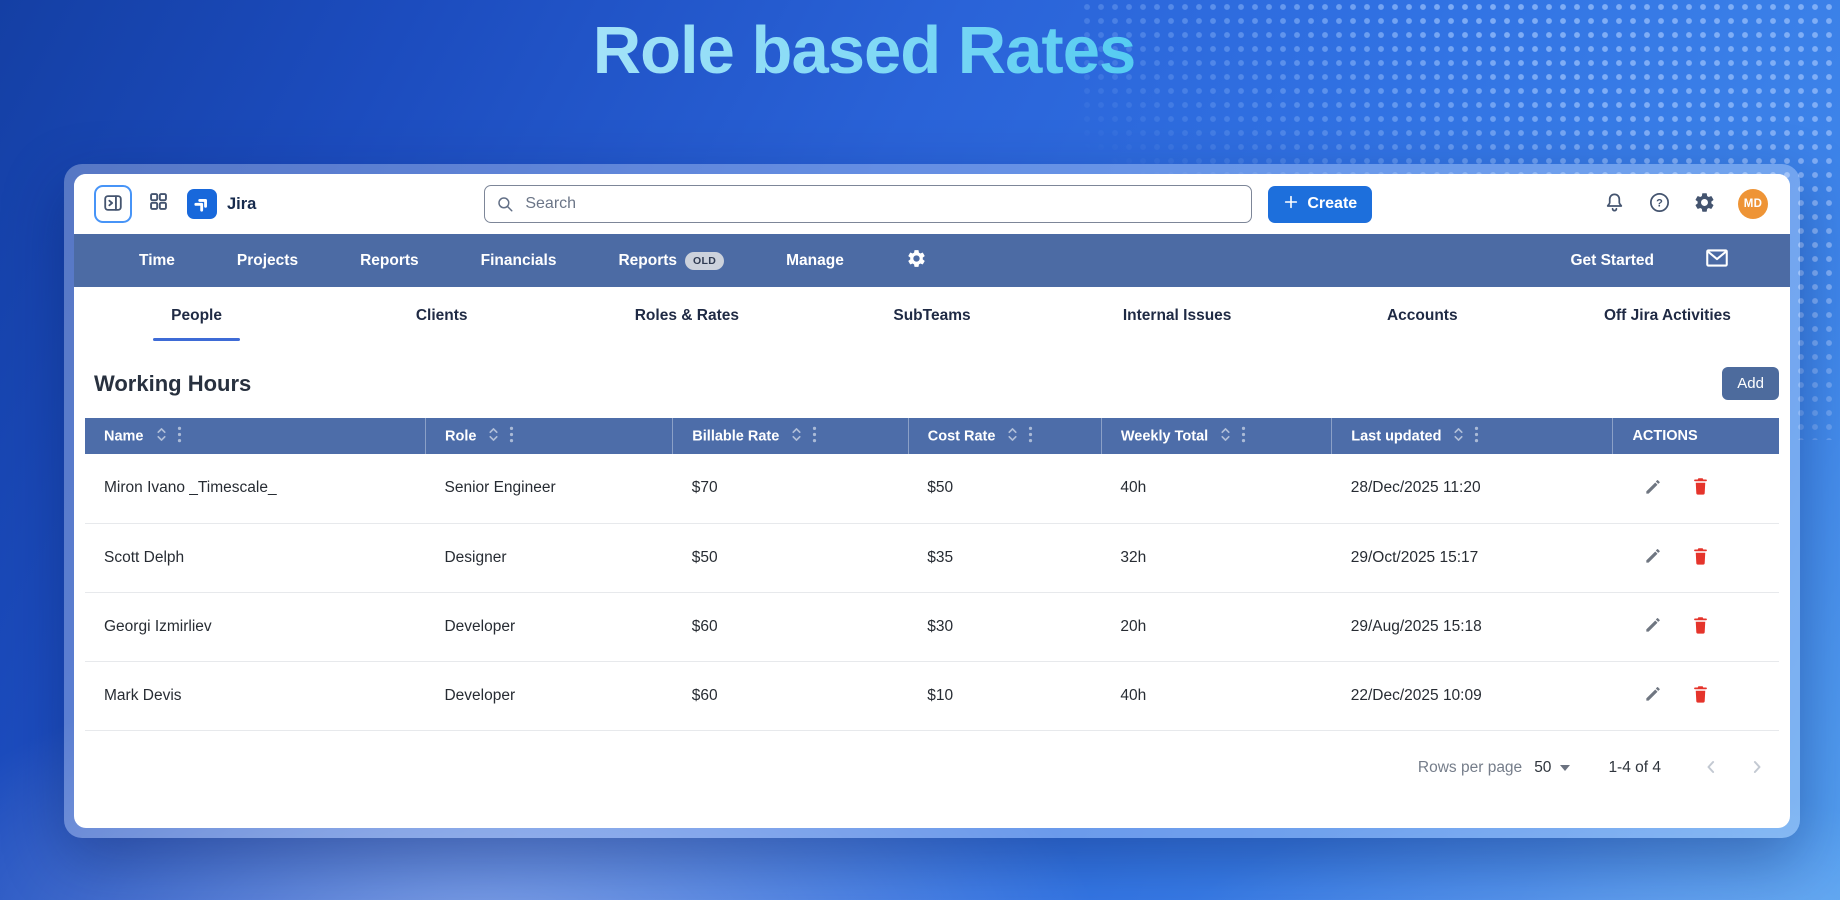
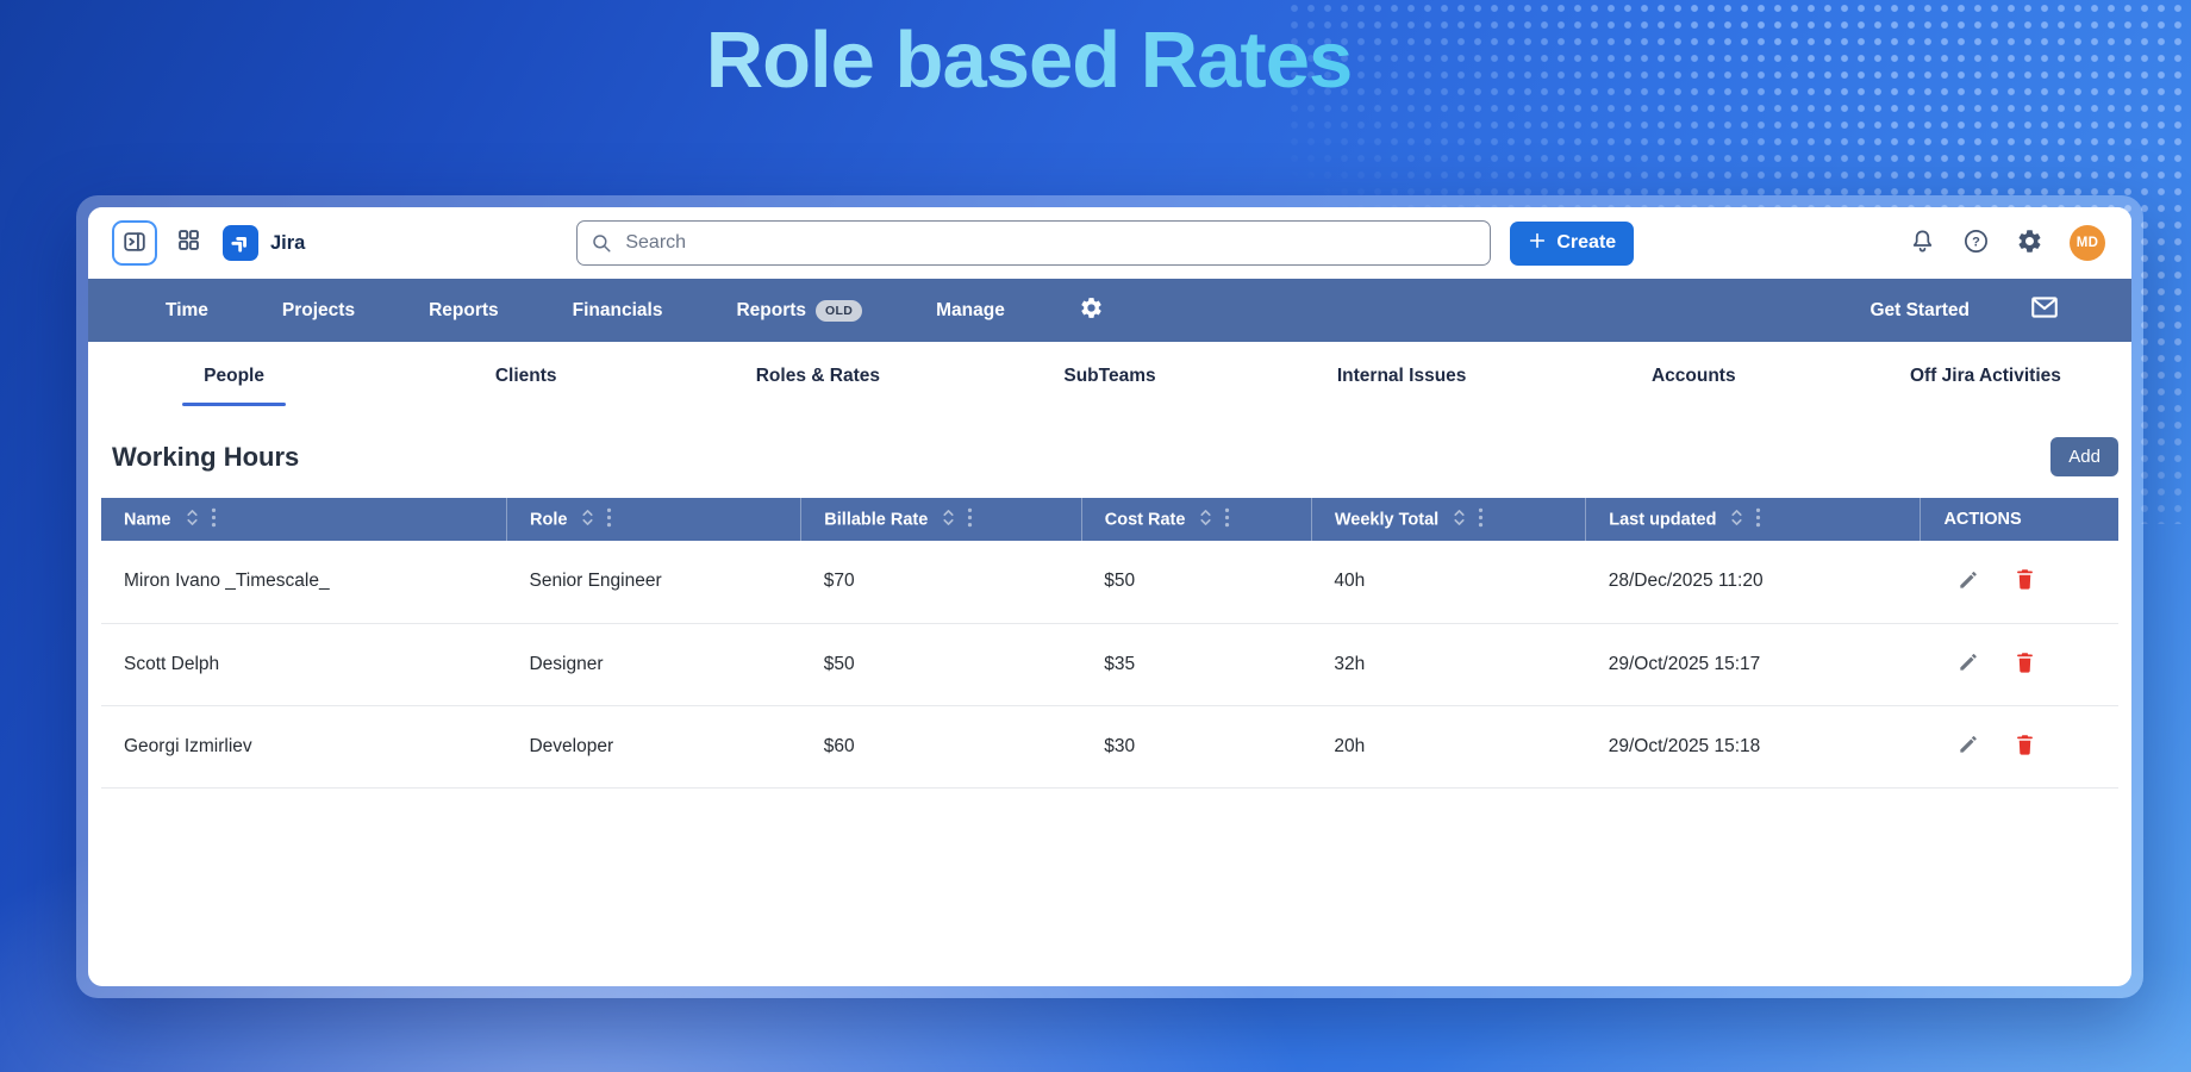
  Role based Rates
  Jira
  Search
  Create
  ?
  MD
  Time
  Projects
  Reports
  Financials
  Reports
  OLD
  Manage
  Get Started
  People
  Clients
  Roles & Rates
  SubTeams
  Internal Issues
  Accounts
  Off Jira Activities
  Working Hours
  Add
  Name	Role	Billable Rate	Cost Rate	Weekly Total	Last updated	ACTIONS
  Miron Ivano _Timescale_	Senior Engineer	$70	$50	40h	28/Dec/2025 11:20
  Scott Delph	Designer	$50	$35	32h	29/Oct/2025 15:17
- Georgi Izmirliev	Developer	$60	$30	20h	29/Aug/2025 15:18
+ Georgi Izmirliev	Developer	$60	$30	20h	29/Oct/2025 15:18
- Mark Devis	Developer	$60	$10	40h	22/Dec/2025 10:09
- Rows per page
- 50
- 1-4 of 4
